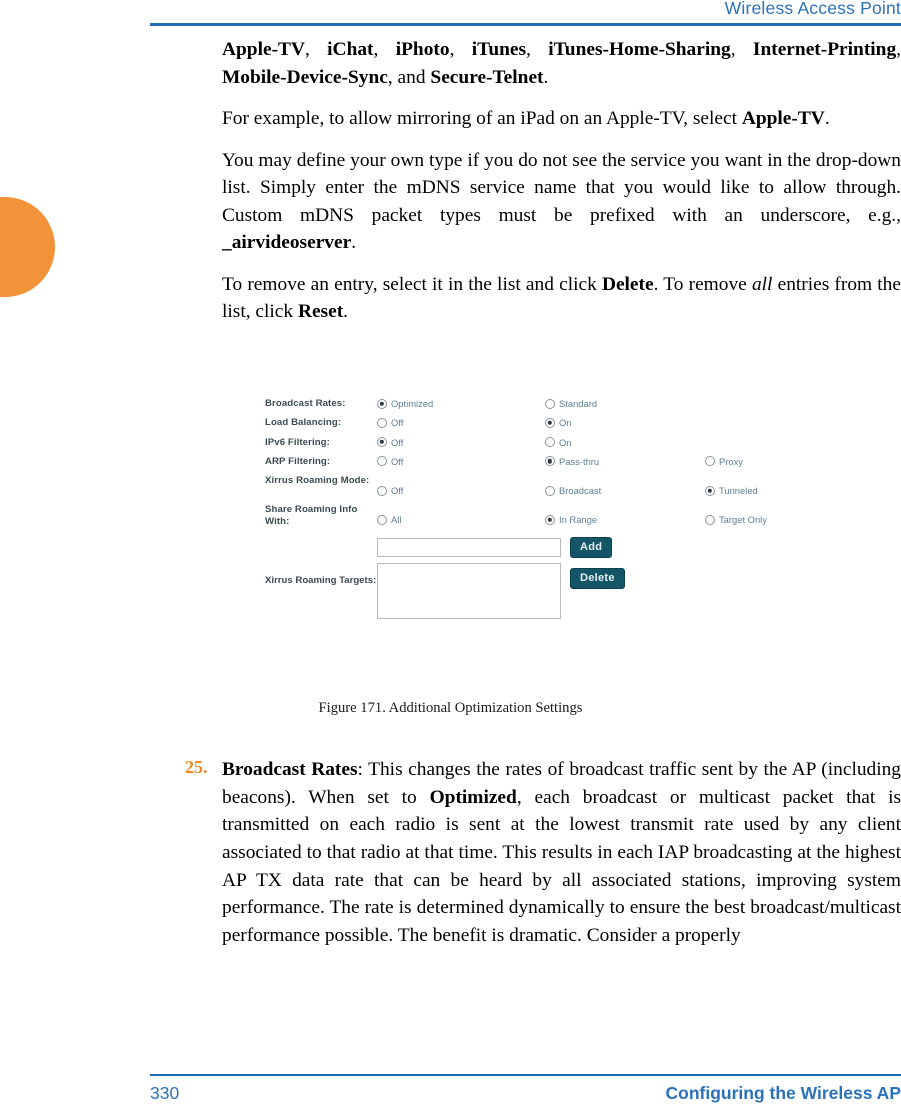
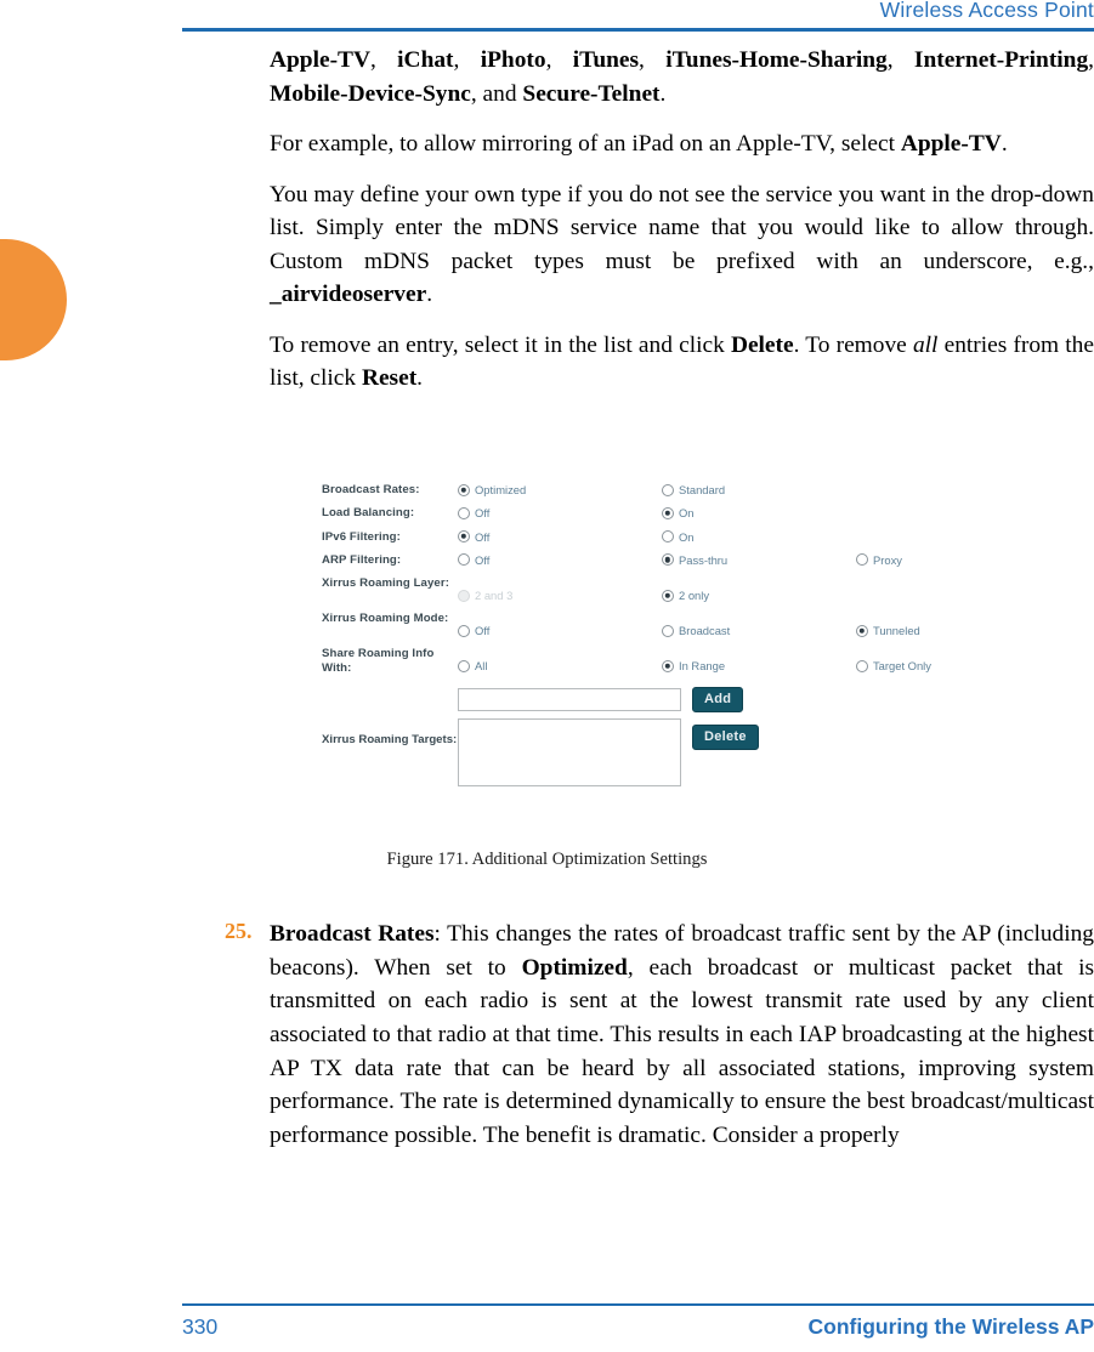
  Wireless Access Point
  Apple-TV, iChat, iPhoto, iTunes, iTunes-Home-Sharing, Internet-Printing, Mobile-Device-Sync, and Secure-Telnet.
  For example, to allow mirroring of an iPad on an Apple-TV, select Apple-TV.
  You may define your own type if you do not see the service you want in the drop-down list. Simply enter the mDNS service name that you would like to allow through. Custom mDNS packet types must be prefixed with an underscore, e.g., _airvideoserver.
  To remove an entry, select it in the list and click Delete. To remove all entries from the list, click Reset.
  Broadcast Rates:
  Optimized
  Standard
  Load Balancing:
  Off
  On
  IPv6 Filtering:
  Off
  On
  ARP Filtering:
  Off
  Pass-thru
  Proxy
+ Xirrus Roaming Layer:
+ 2 and 3
+ 2 only
  Xirrus Roaming Mode:
  Off
  Broadcast
  Tunneled
  Share Roaming Info With:
  All
  In Range
  Target Only
  Xirrus Roaming Targets:
  Add
  Delete
  Figure 171. Additional Optimization Settings
  25.
  Broadcast Rates: This changes the rates of broadcast traffic sent by the AP (including beacons). When set to Optimized, each broadcast or multicast packet that is transmitted on each radio is sent at the lowest transmit rate used by any client associated to that radio at that time. This results in each IAP broadcasting at the highest AP TX data rate that can be heard by all associated stations, improving system performance. The rate is determined dynamically to ensure the best broadcast/multicast performance possible. The benefit is dramatic. Consider a properly
  330
  Configuring the Wireless AP
